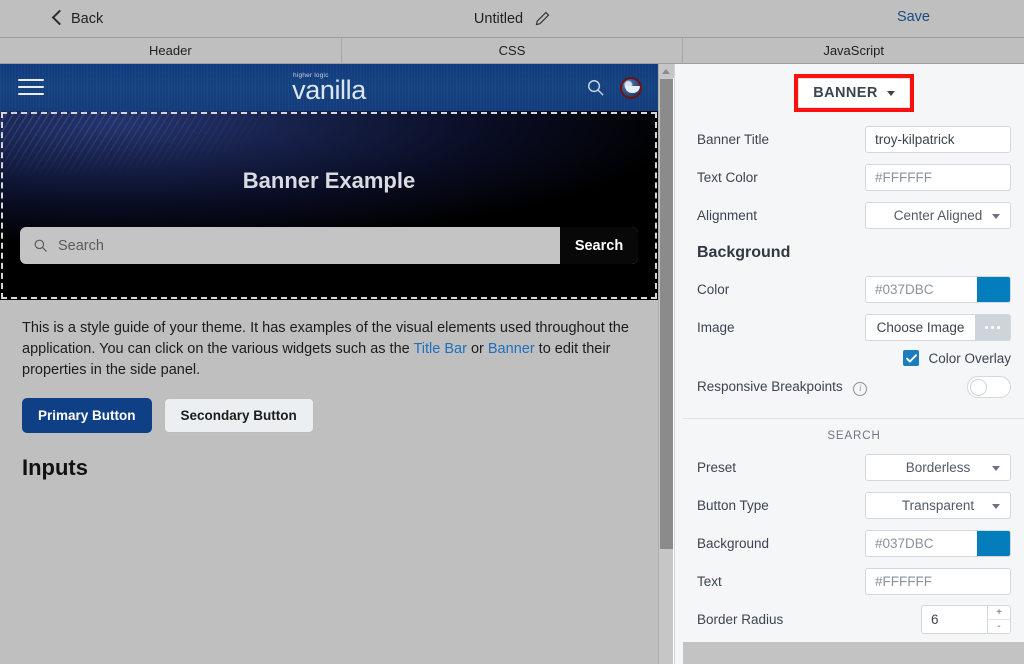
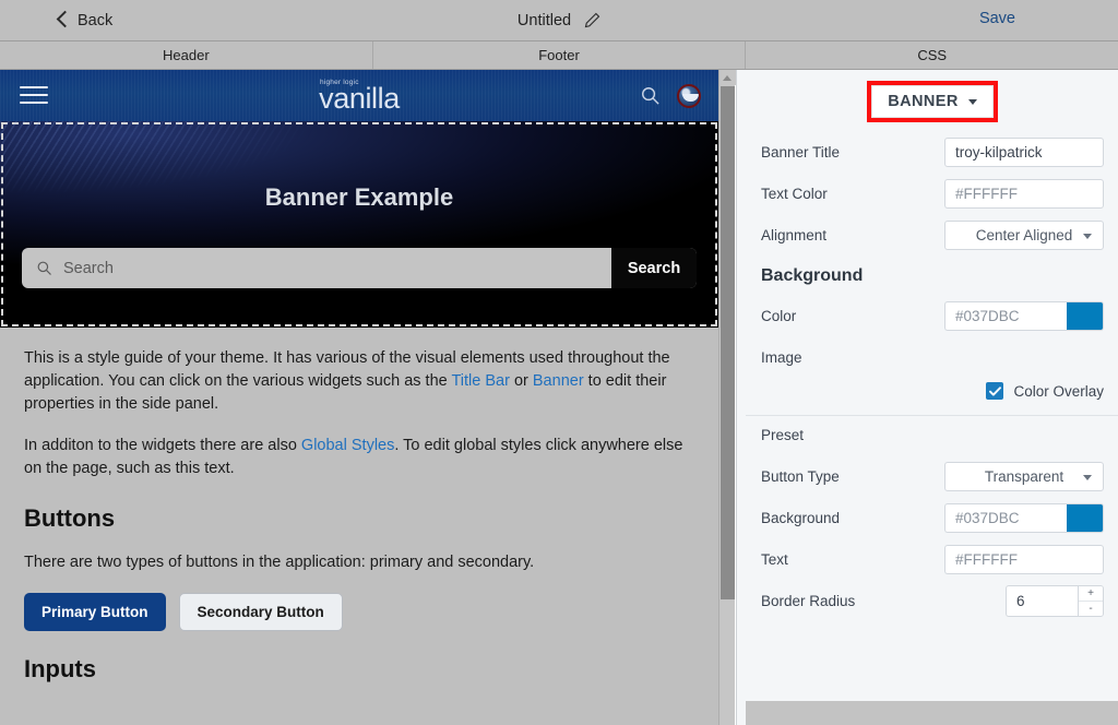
  Back
  Untitled
  Save
  Header
+ Footer
  CSS
- JavaScript
  vanilla
  Banner Example
  Search
  Search
- This is a style guide of your theme. It has examples of the visual elements used throughout the application. You can click on the various widgets such as the Title Bar or Banner to edit their properties in the side panel.
+ This is a style guide of your theme. It has various of the visual elements used throughout the application. You can click on the various widgets such as the Title Bar or Banner to edit their properties in the side panel.
+ In additon to the widgets there are also Global Styles. To edit global styles click anywhere else on the page, such as this text.
+ Buttons
+ There are two types of buttons in the application: primary and secondary.
  Primary Button
  Secondary Button
  Inputs
  BANNER
  Banner Title
  troy-kilpatrick
  Text Color
  #FFFFFF
  Alignment
  Center Aligned
  Background
  Color
  #037DBC
  Image
- Choose Image
  Color Overlay
- Responsive Breakpoints i
- SEARCH
  Preset
- Borderless
  Button Type
  Transparent
  Background
  #037DBC
  Text
  #FFFFFF
  Border Radius
  6
  +
  -
